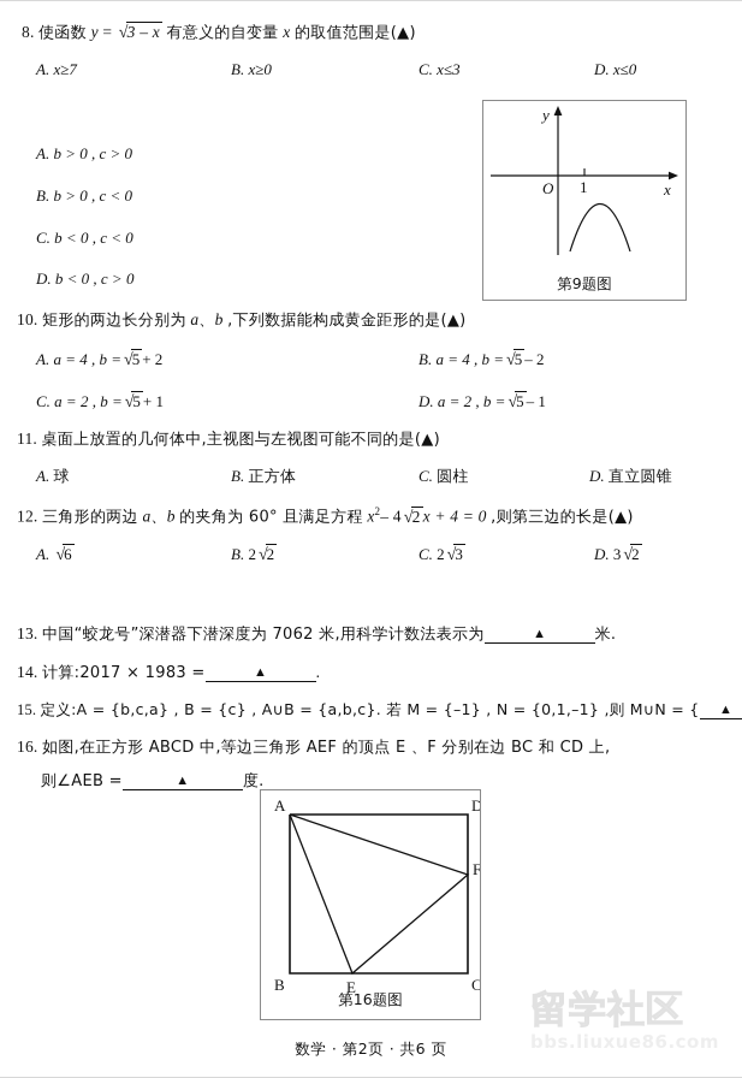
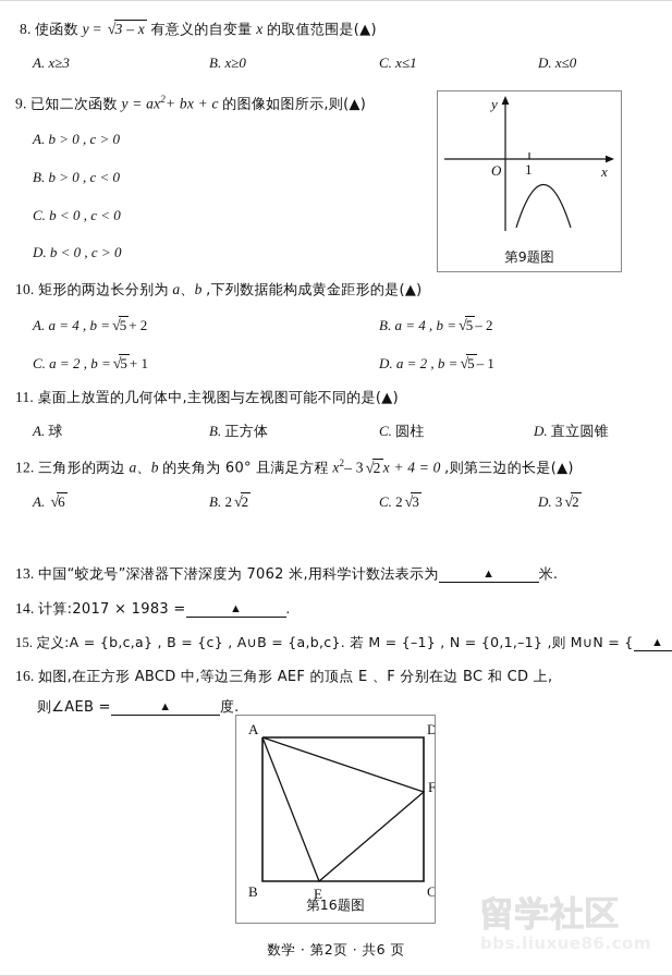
  8. 使函数 y = √3 – x 有意义的自变量 x 的取值范围是(▲)
- A. x≥7
+ A. x≥3
  B. x≥0
- C. x≤3
+ C. x≤1
  D. x≤0
+ 9. 已知二次函数 y = ax2+ bx + c 的图像如图所示,则(▲)
  A. b > 0 , c > 0
  B. b > 0 , c < 0
  C. b < 0 , c < 0
  D. b < 0 , c > 0
  O
  1
  x
  y
  第9题图
  10. 矩形的两边长分别为 a、b ,下列数据能构成黄金距形的是(▲)
  A. a = 4 , b = √5 + 2
  B. a = 4 , b = √5 – 2
  C. a = 2 , b = √5 + 1
  D. a = 2 , b = √5 – 1
  11. 桌面上放置的几何体中,主视图与左视图可能不同的是(▲)
  A. 球
  B. 正方体
  C. 圆柱
  D. 直立圆锥
- 12. 三角形的两边 a、b 的夹角为 60° 且满足方程 x2– 4 √2 x + 4 = 0 ,则第三边的长是(▲)
+ 12. 三角形的两边 a、b 的夹角为 60° 且满足方程 x2– 3 √2 x + 4 = 0 ,则第三边的长是(▲)
  A. √6
  B. 2 √2
  C. 2 √3
  D. 3 √2
  13. 中国“蛟龙号”深潜器下潜深度为 7062 米,用科学计数法表示为 ▲ 米.
  14. 计算:2017 × 1983 = ▲ .
  15. 定义:A = {b,c,a} , B = {c} , A∪B = {a,b,c}. 若 M = {–1} , N = {0,1,–1} ,则 M∪N = { ▲
  16. 如图,在正方形 ABCD 中,等边三角形 AEF 的顶点 E 、F 分别在边 BC 和 CD 上,
  则∠AEB = ▲ 度.
  A
  D
  B
  C
  E
  F
  第16题图
  数学 · 第2页 · 共6 页
  留学社区
